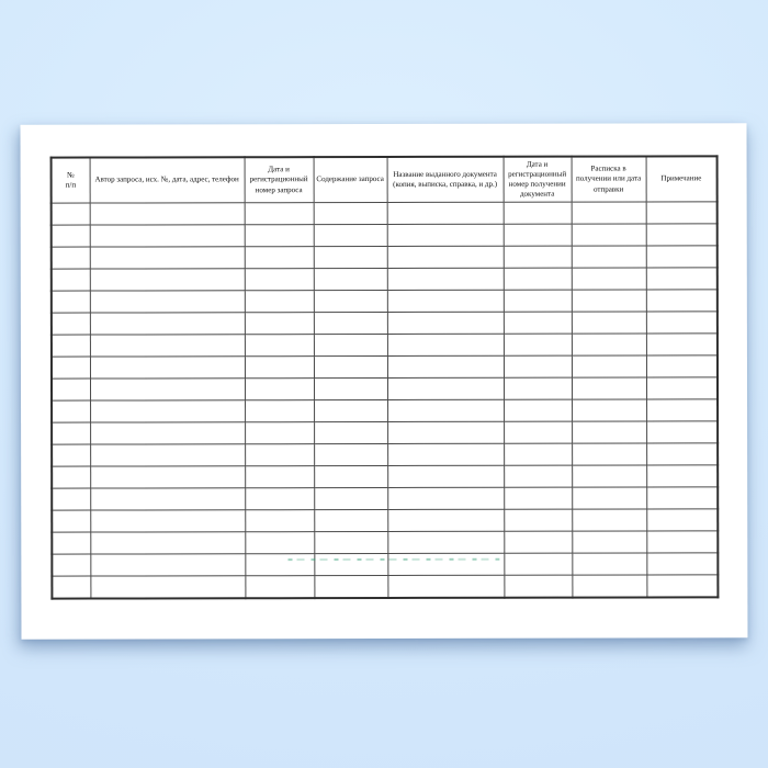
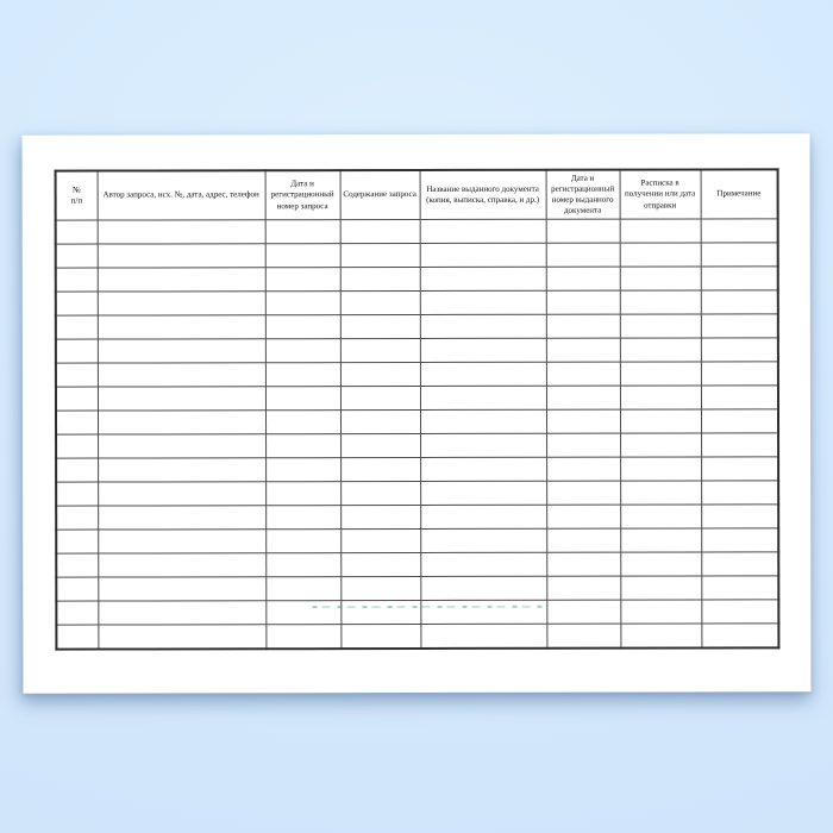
- № п/п	Автор запроса, исх. №, дата, адрес, телефон	Дата и регистрационный номер запроса	Содержание запроса	Название выданного документа (копия, выписка, справка, и др.)	Дата и регистрационный номер получении документа	Расписка в получении или дата отправки	Примечание
+ № п/п	Автор запроса, исх. №, дата, адрес, телефон	Дата и регистрационный номер запроса	Содержание запроса	Название выданного документа (копия, выписка, справка, и др.)	Дата и регистрационный номер выданного документа	Расписка в получении или дата отправки	Примечание
